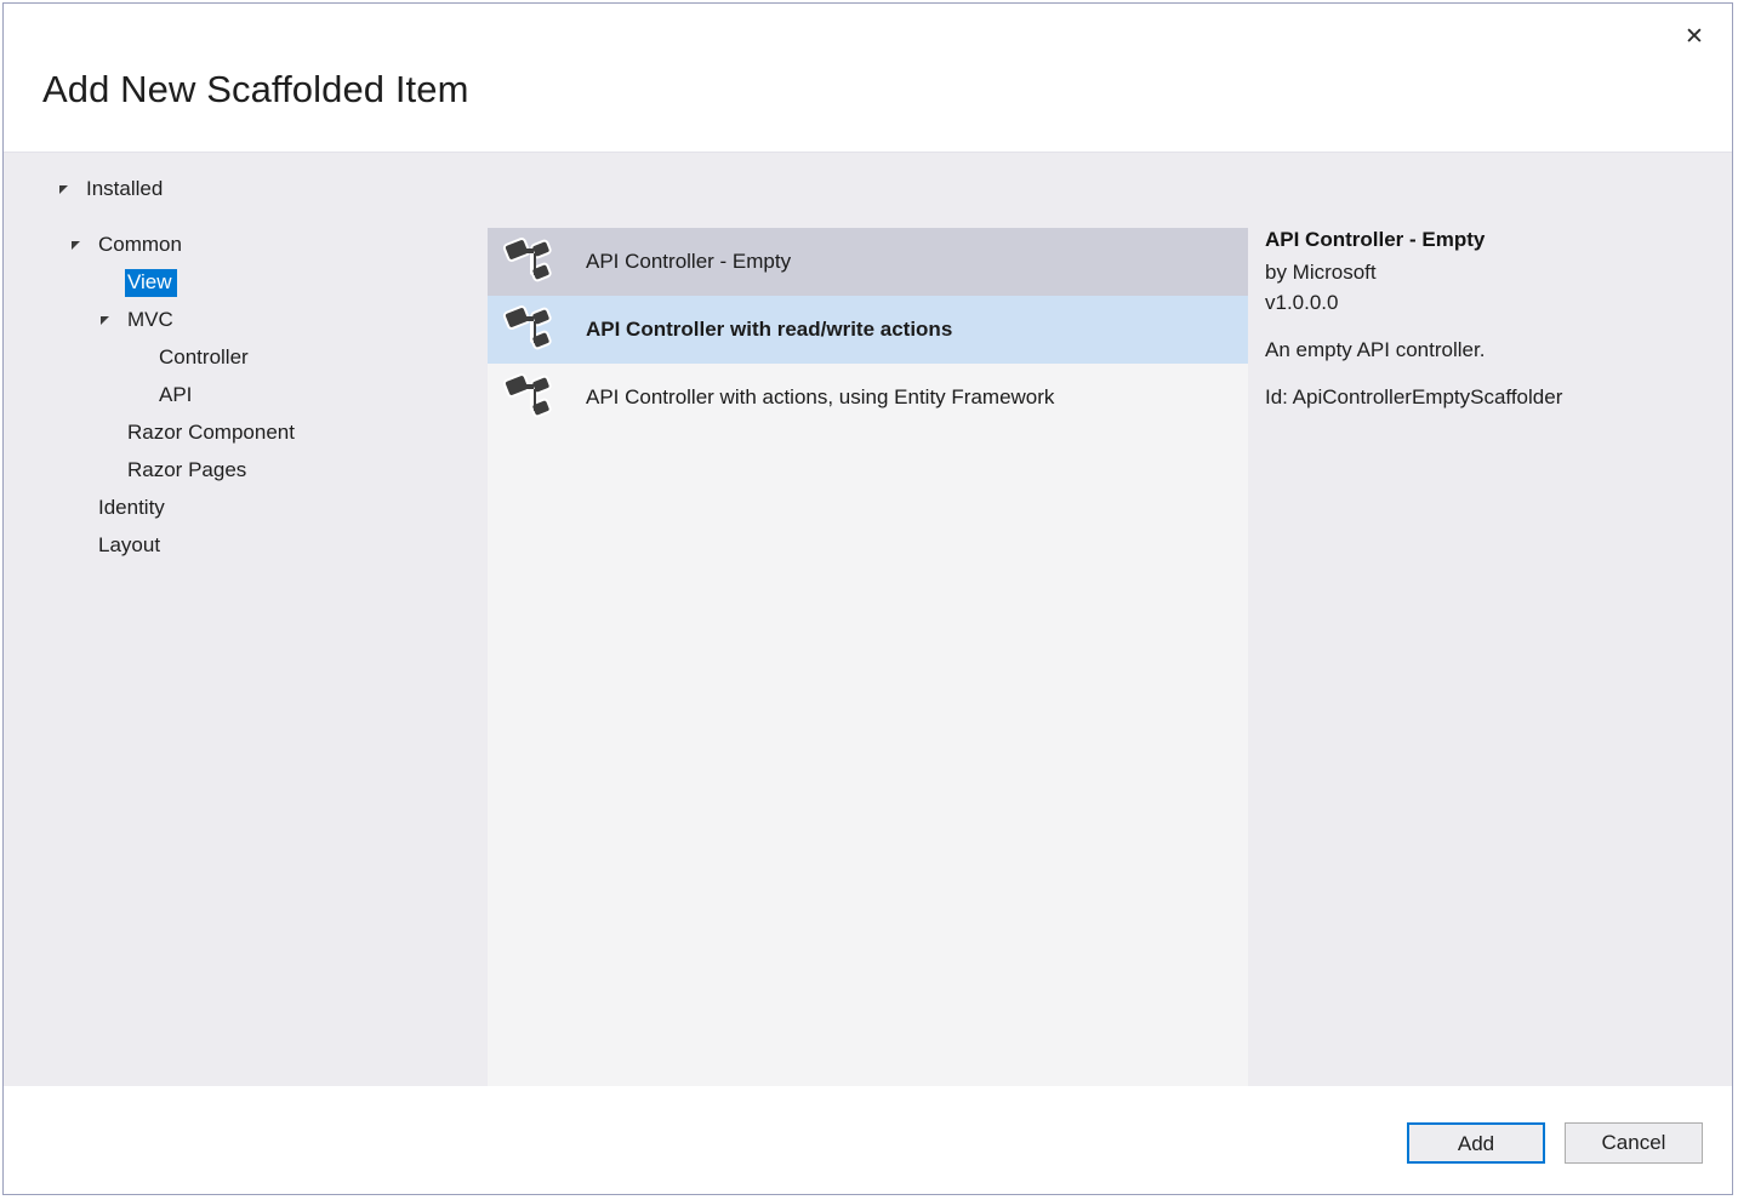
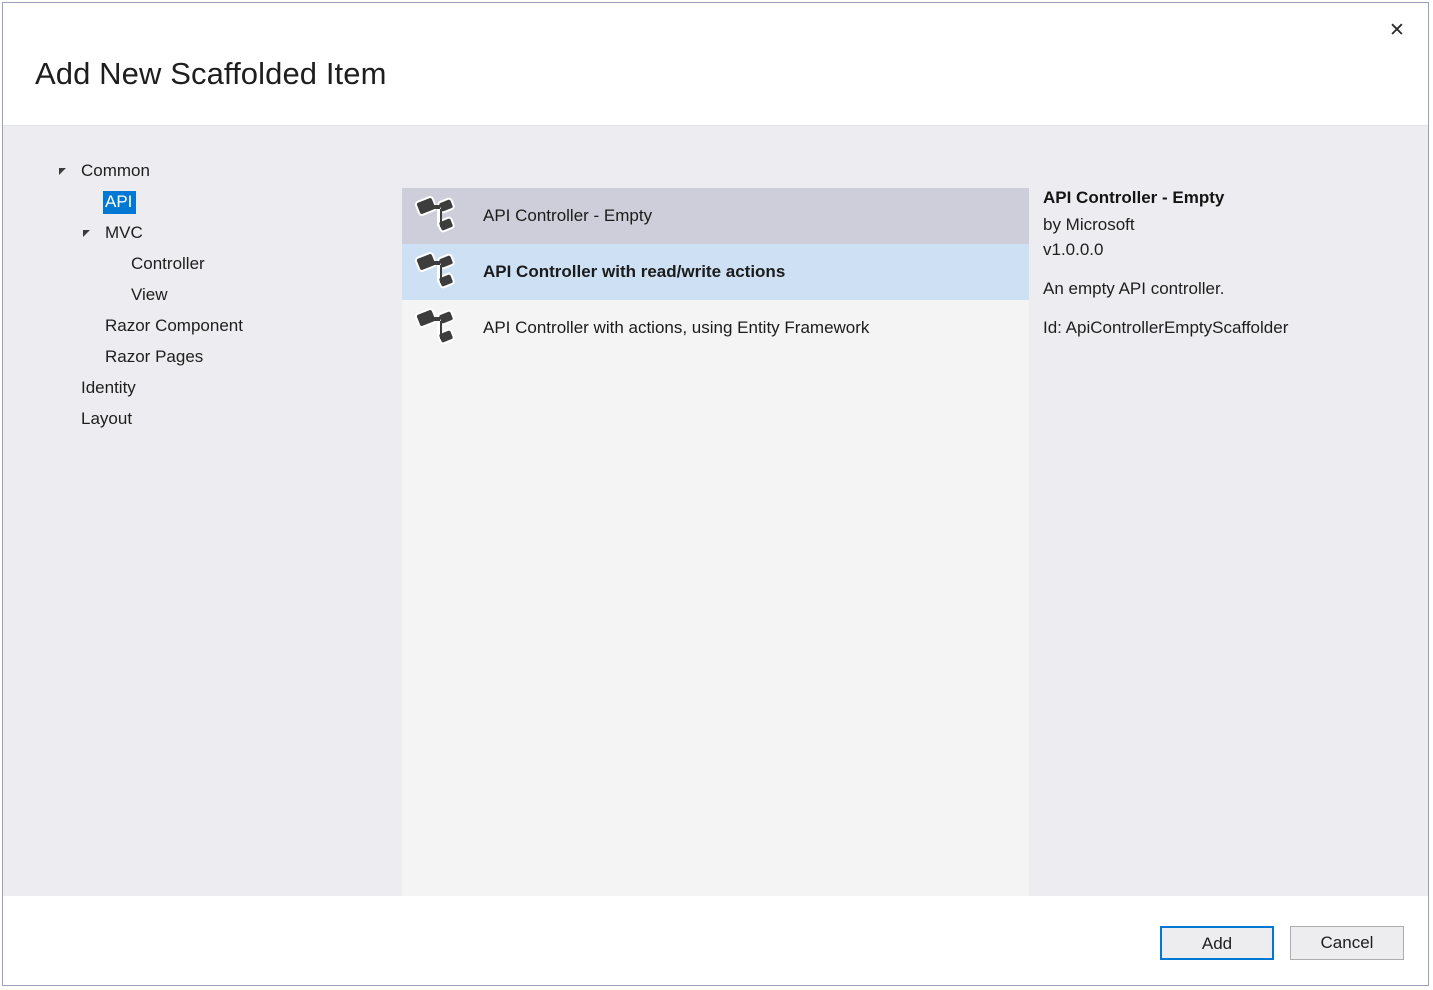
  Add New Scaffolded Item
  ✕
- Installed
  Common
- View
+ API
  MVC
  Controller
- API
+ View
  Razor Component
  Razor Pages
  Identity
  Layout
  API Controller - Empty
  API Controller with read/write actions
  API Controller with actions, using Entity Framework
  API Controller - Empty
  by Microsoft
  v1.0.0.0
  An empty API controller.
  Id: ApiControllerEmptyScaffolder
  Add
  Cancel
